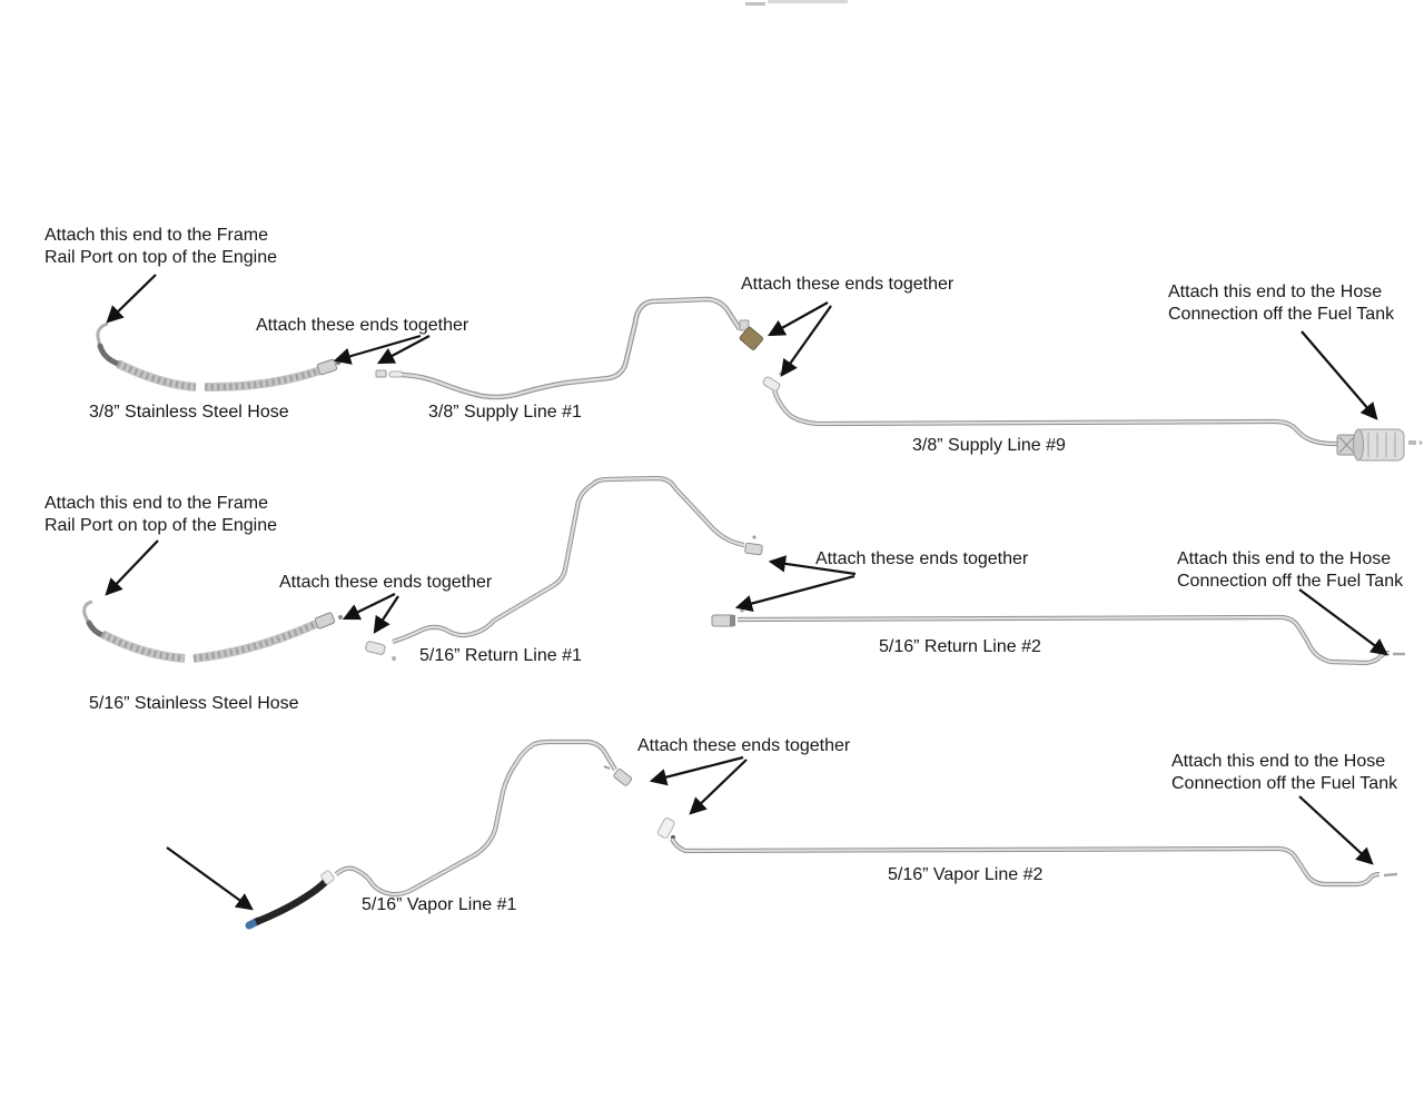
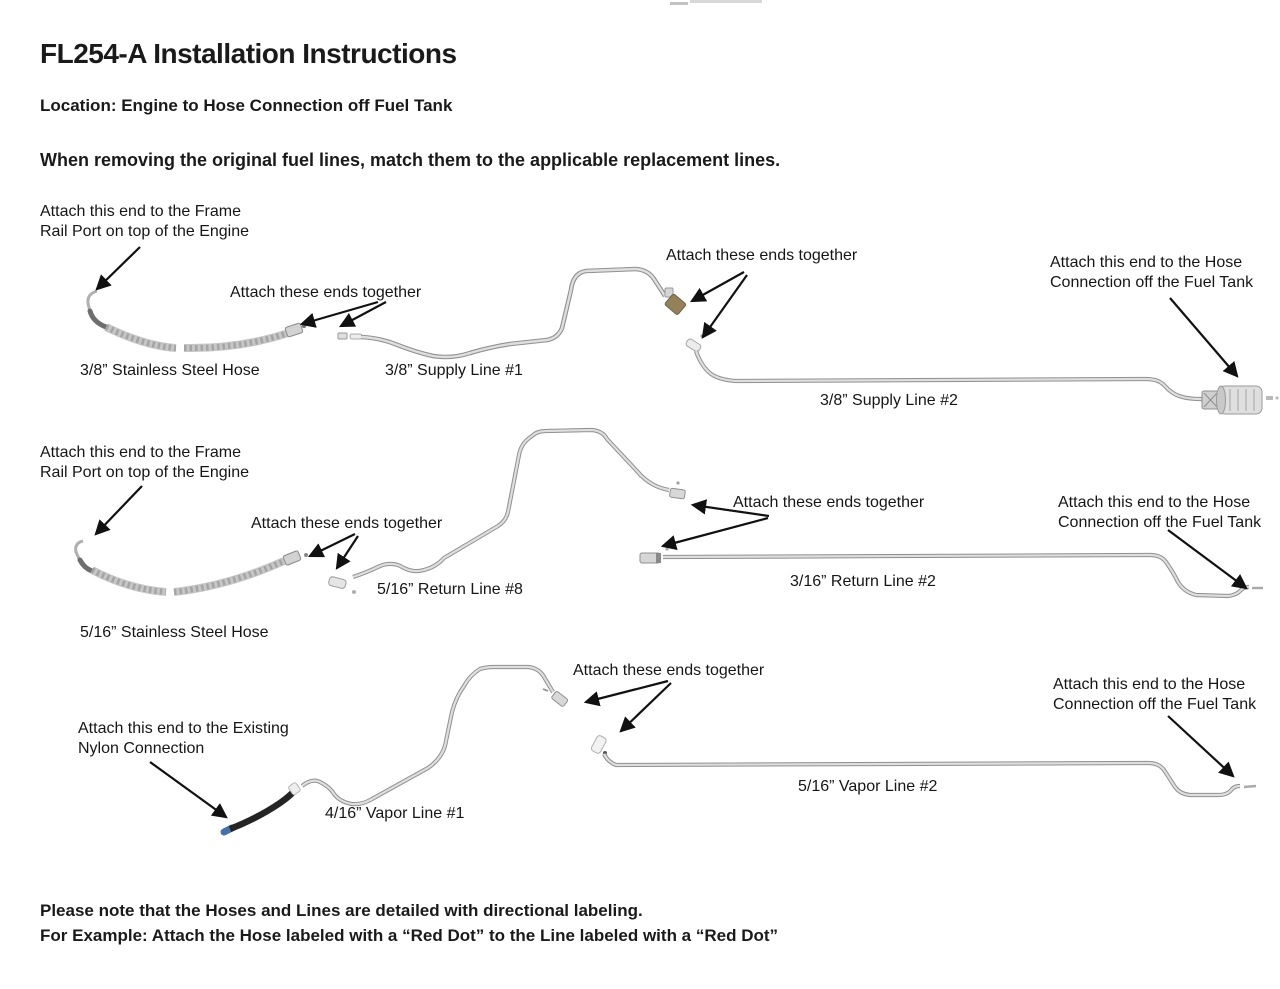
+ FL254-A Installation Instructions
+ Location: Engine to Hose Connection off Fuel Tank
+ When removing the original fuel lines, match them to the applicable replacement lines.
  Attach this end to the Frame
  Rail Port on top of the Engine
  Attach these ends together
  Attach these ends together
  Attach this end to the Hose
  Connection off the Fuel Tank
  3/8” Stainless Steel Hose
  3/8” Supply Line #1
- 3/8” Supply Line #9
+ 3/8” Supply Line #2
  Attach this end to the Frame
  Rail Port on top of the Engine
  Attach these ends together
  Attach these ends together
  Attach this end to the Hose
  Connection off the Fuel Tank
- 5/16” Return Line #1
+ 5/16” Return Line #8
- 5/16” Return Line #2
+ 3/16” Return Line #2
  5/16” Stainless Steel Hose
  Attach these ends together
+ Attach this end to the Existing
+ Nylon Connection
  Attach this end to the Hose
  Connection off the Fuel Tank
- 5/16” Vapor Line #1
+ 4/16” Vapor Line #1
  5/16” Vapor Line #2
+ Please note that the Hoses and Lines are detailed with directional labeling.
+ For Example: Attach the Hose labeled with a “Red Dot” to the Line labeled with a “Red Dot”
